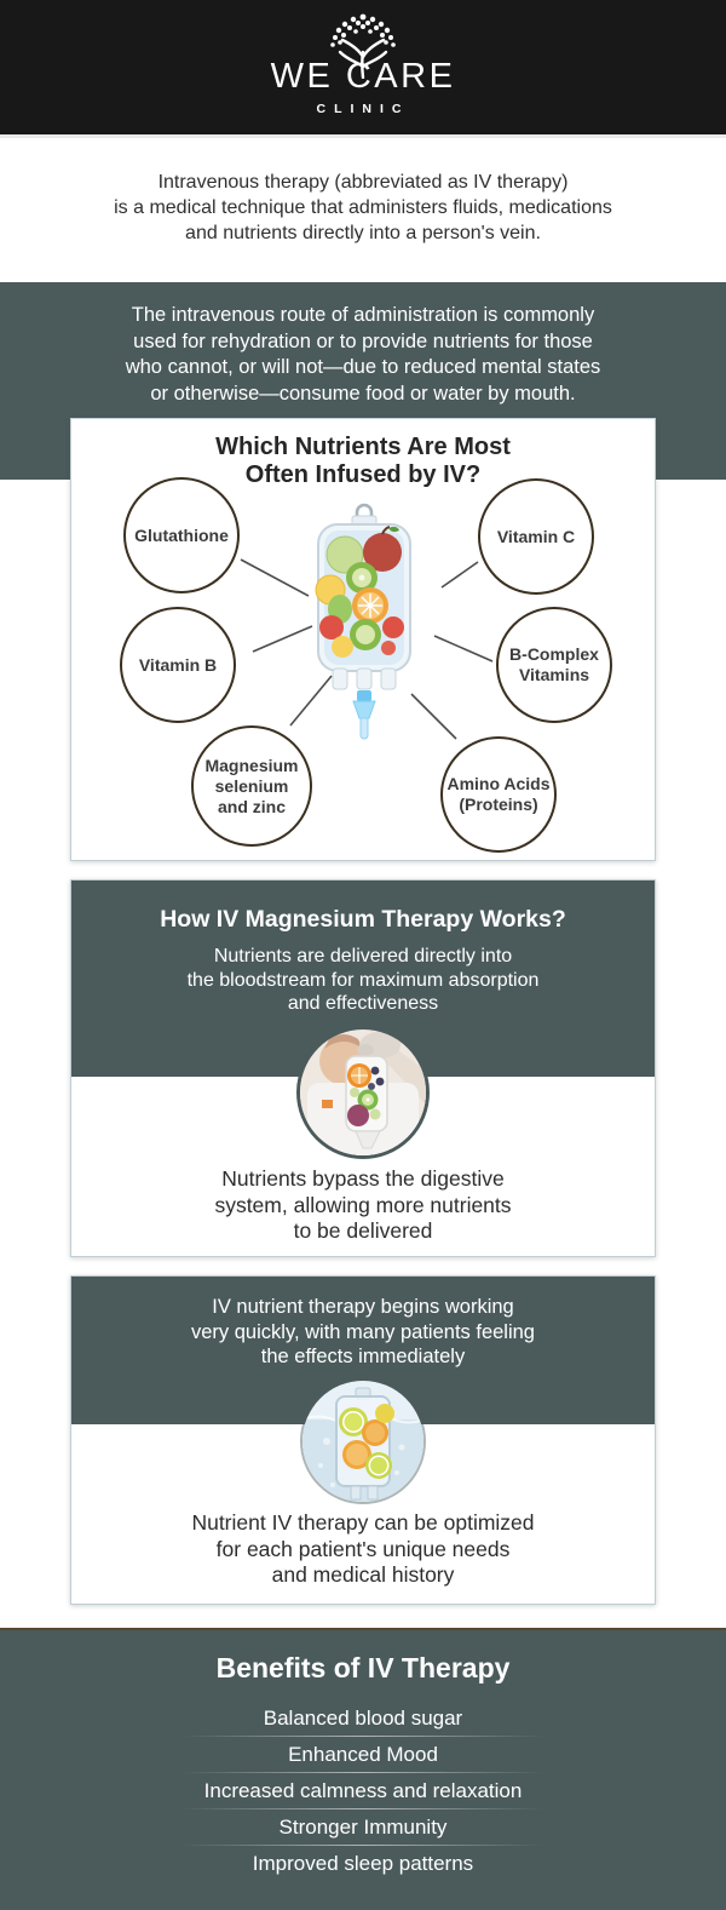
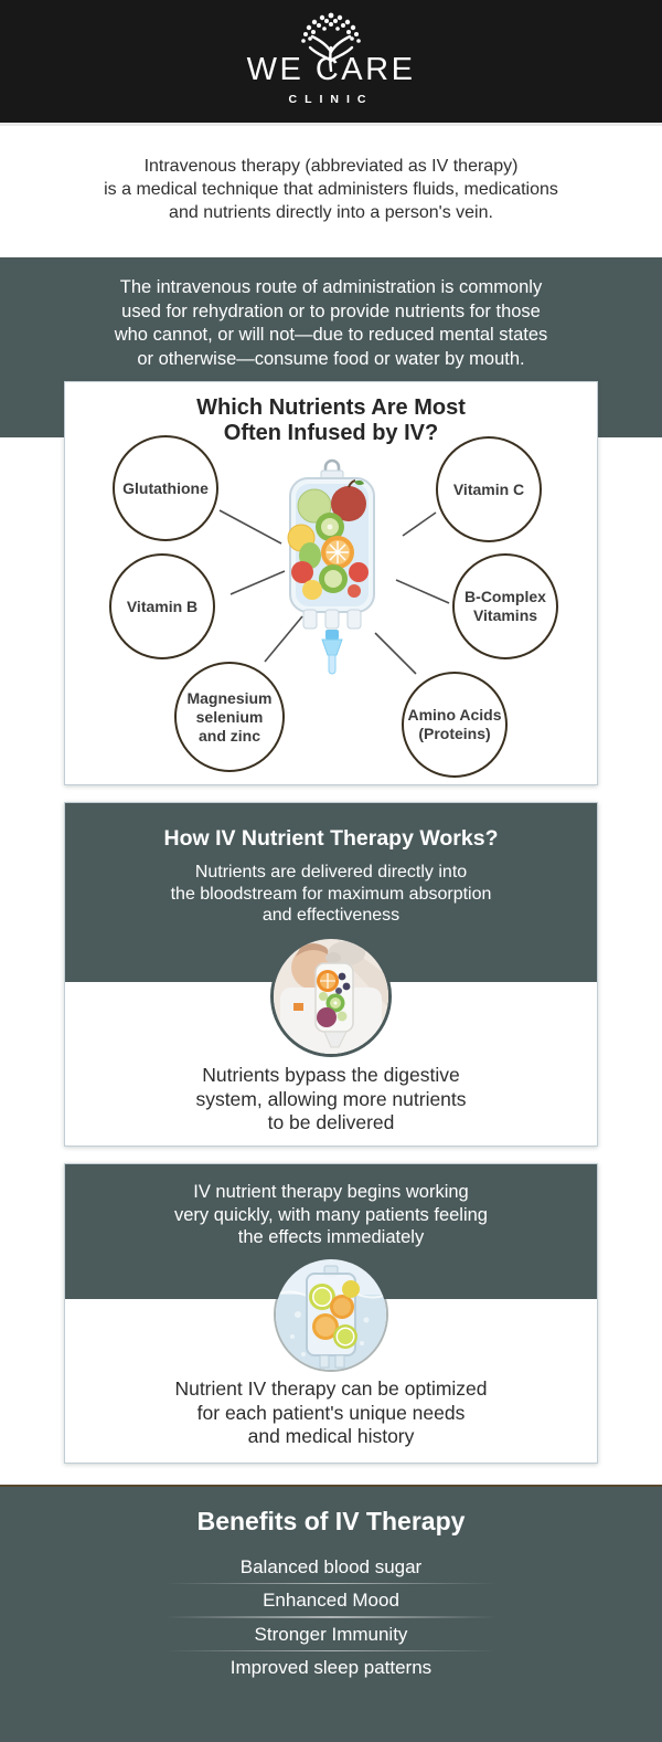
  WE CARE
  CLINIC
  Intravenous therapy (abbreviated as IV therapy)
  is a medical technique that administers fluids, medications
  and nutrients directly into a person's vein.
  The intravenous route of administration is commonly
  used for rehydration or to provide nutrients for those
  who cannot, or will not—due to reduced mental states
  or otherwise—consume food or water by mouth.
  Which Nutrients Are Most
  Often Infused by IV?
  Glutathione
  Vitamin C
  Vitamin B
  B-Complex
  Vitamins
  Magnesium
  selenium
  and zinc
  Amino Acids
  (Proteins)
- How IV Magnesium Therapy Works?
+ How IV Nutrient Therapy Works?
  Nutrients are delivered directly into
  the bloodstream for maximum absorption
  and effectiveness
  Nutrients bypass the digestive
  system, allowing more nutrients
  to be delivered
  IV nutrient therapy begins working
  very quickly, with many patients feeling
  the effects immediately
  Nutrient IV therapy can be optimized
  for each patient's unique needs
  and medical history
  Benefits of IV Therapy
  Balanced blood sugar
  Enhanced Mood
- Increased calmness and relaxation
  Stronger Immunity
  Improved sleep patterns
